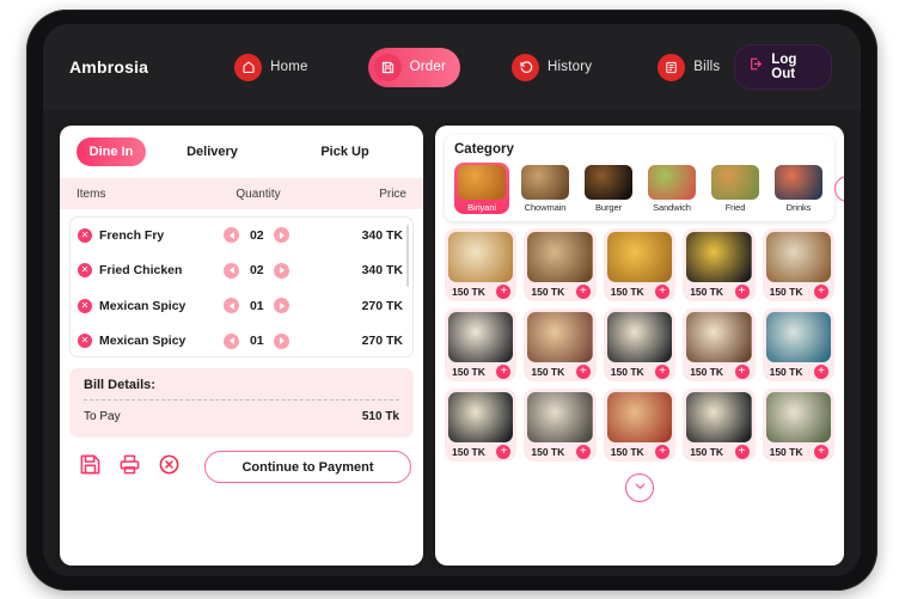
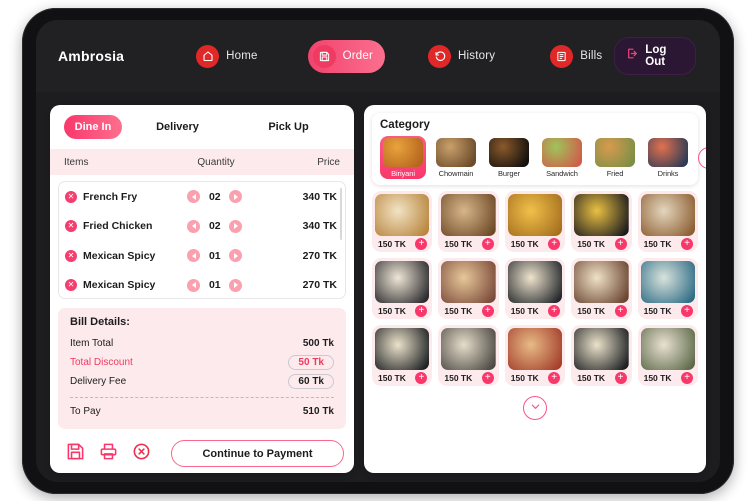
  Ambrosia
  Home
  Order
  History
  Bills
  Log Out
  Dine In
  Delivery
  Pick Up
  Items
  Quantity
  Price
  ✕
  French Fry
  02
  340 TK
  ✕
  Fried Chicken
  02
  340 TK
  ✕
  Mexican Spicy
  01
  270 TK
  ✕
  Mexican Spicy
  01
  270 TK
  Bill Details:
+ Item Total
+ 500 Tk
+ Total Discount
+ 50 Tk
+ Delivery Fee
+ 60 Tk
  To Pay
  510 Tk
  Continue to Payment
  Category
  Biriyani
  Chowmain
  Burger
  Sandwich
  Fried
  Drinks
  150 TK
  +
  150 TK
  +
  150 TK
  +
  150 TK
  +
  150 TK
  +
  150 TK
  +
  150 TK
  +
  150 TK
  +
  150 TK
  +
  150 TK
  +
  150 TK
  +
  150 TK
  +
  150 TK
  +
  150 TK
  +
  150 TK
  +
